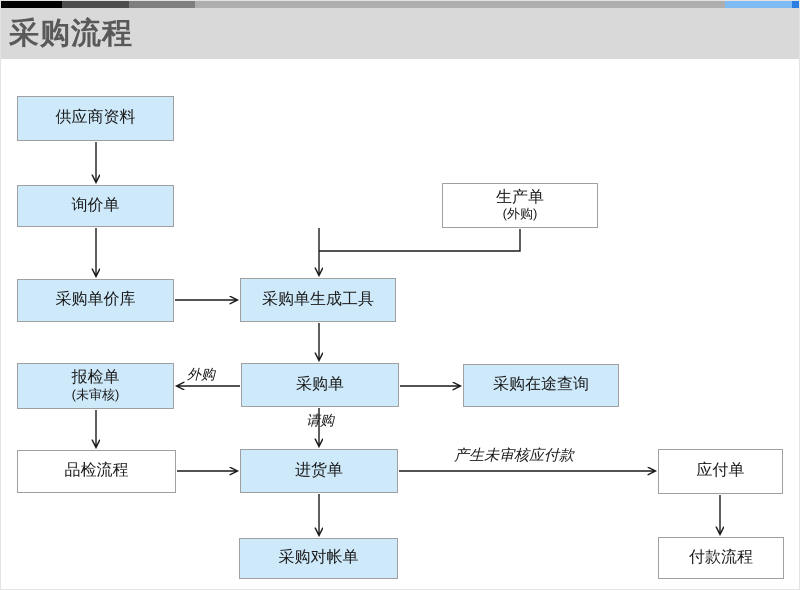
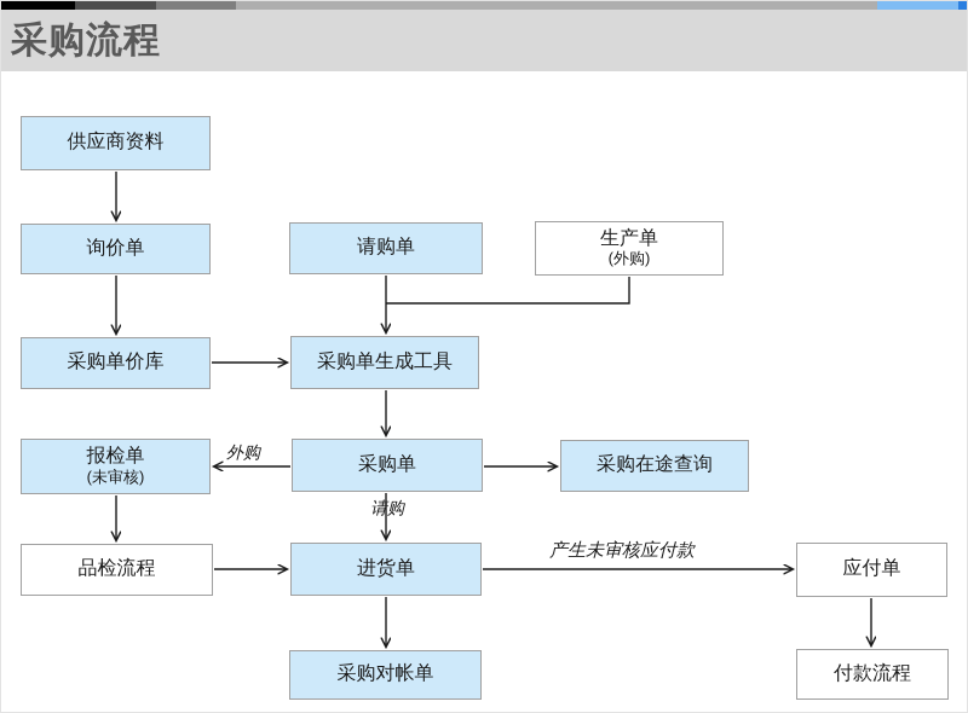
  采购流程
  供应商资料
  询价单
  采购单价库
  报检单
  (未审核)
  品检流程
+ 请购单
  生产单
  (外购)
  采购单生成工具
  采购单
  采购在途查询
  进货单
  采购对帐单
  应付单
  付款流程
  外购
  请购
  产生未审核应付款
